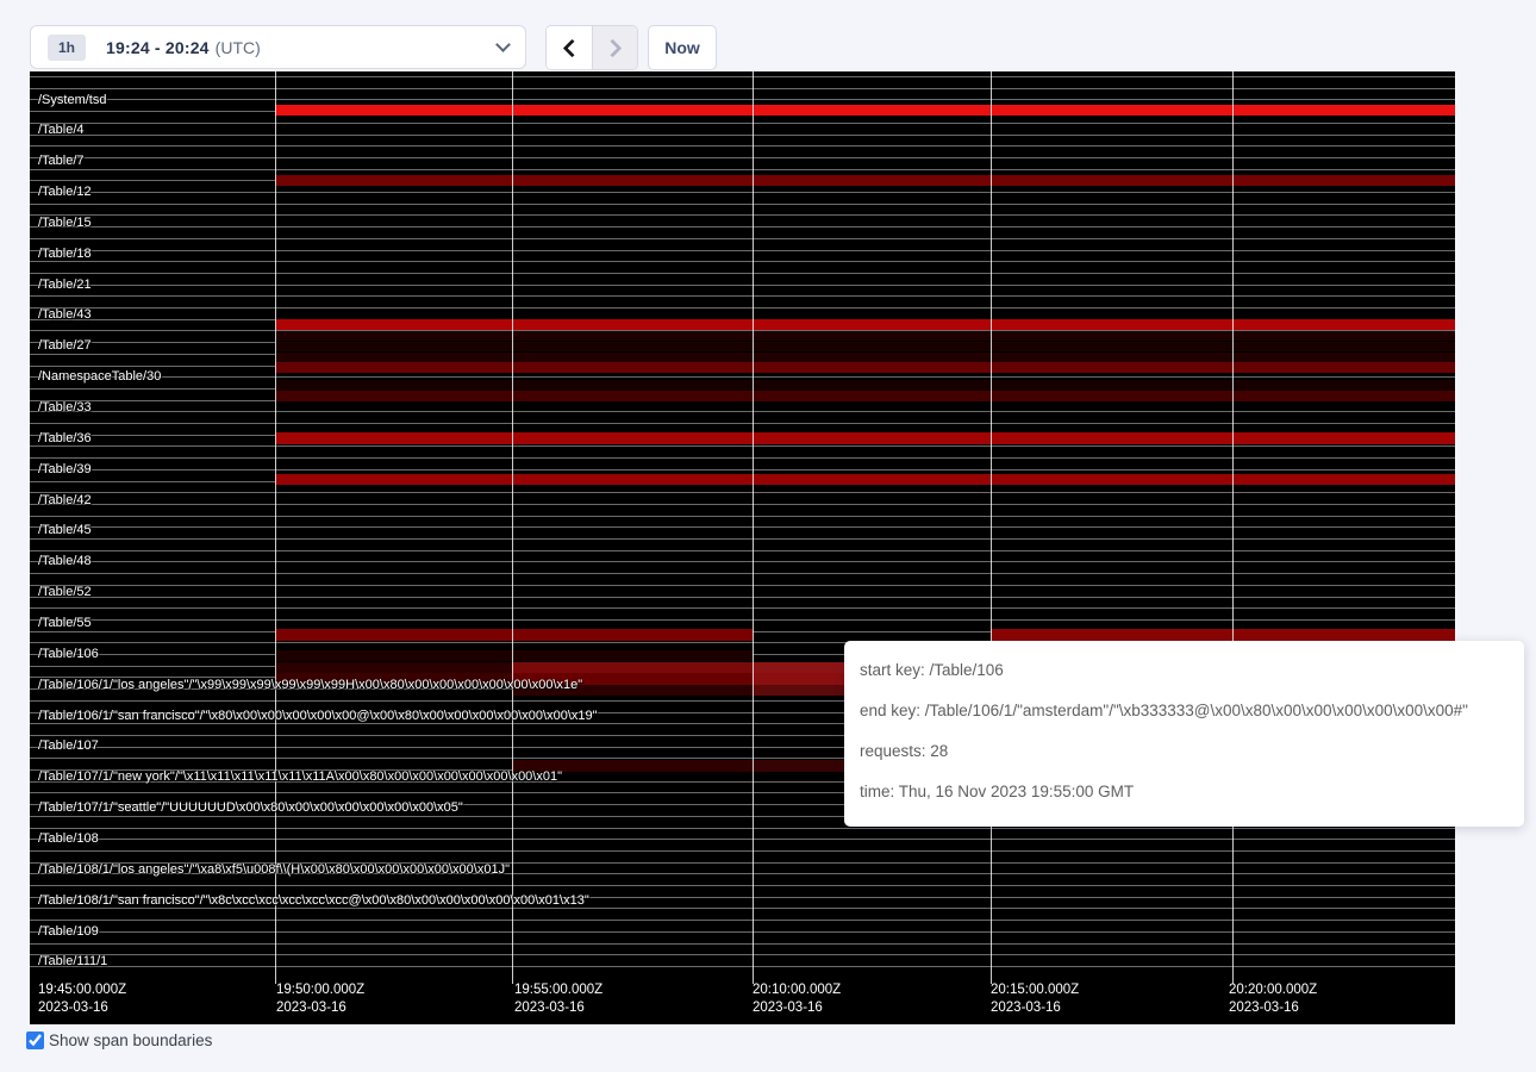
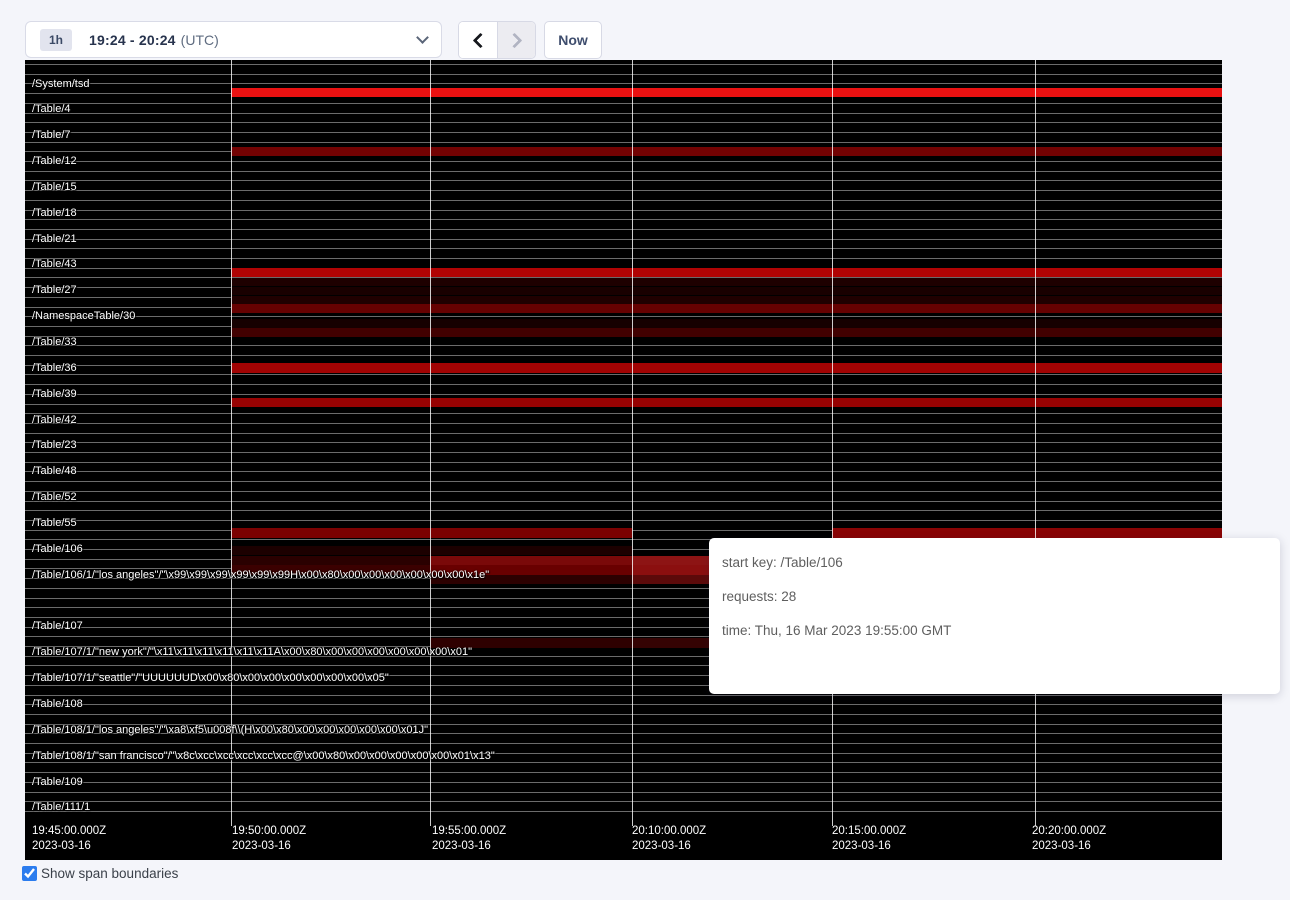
  1h
  19:24 - 20:24
  (UTC)
  Now
  /System/tsd
  /Table/4
  /Table/7
  /Table/12
  /Table/15
  /Table/18
  /Table/21
  /Table/43
  /Table/27
  /NamespaceTable/30
  /Table/33
  /Table/36
  /Table/39
  /Table/42
- /Table/45
+ /Table/23
  /Table/48
  /Table/52
  /Table/55
  /Table/106
  /Table/106/1/"los angeles"/"\x99\x99\x99\x99\x99\x99H\x00\x80\x00\x00\x00\x00\x00\x00\x1e"
- /Table/106/1/"san francisco"/"\x80\x00\x00\x00\x00\x00@\x00\x80\x00\x00\x00\x00\x00\x00\x19"
  /Table/107
  /Table/107/1/"new york"/"\x11\x11\x11\x11\x11\x11A\x00\x80\x00\x00\x00\x00\x00\x00\x01"
  /Table/107/1/"seattle"/"UUUUUUD\x00\x80\x00\x00\x00\x00\x00\x00\x05"
  /Table/108
  /Table/108/1/"los angeles"/"\xa8\xf5\u008f\\(H\x00\x80\x00\x00\x00\x00\x00\x01J"
  /Table/108/1/"san francisco"/"\x8c\xcc\xcc\xcc\xcc\xcc@\x00\x80\x00\x00\x00\x00\x00\x01\x13"
  /Table/109
  /Table/111/1
  19:45:00.000Z
  2023-03-16
  19:50:00.000Z
  2023-03-16
  19:55:00.000Z
  2023-03-16
  20:10:00.000Z
  2023-03-16
  20:15:00.000Z
  2023-03-16
  20:20:00.000Z
  2023-03-16
  start key: /Table/106
- end key: /Table/106/1/"amsterdam"/"\xb333333@\x00\x80\x00\x00\x00\x00\x00\x00#"
  requests: 28
- time: Thu, 16 Nov 2023 19:55:00 GMT
+ time: Thu, 16 Mar 2023 19:55:00 GMT
  Show span boundaries
